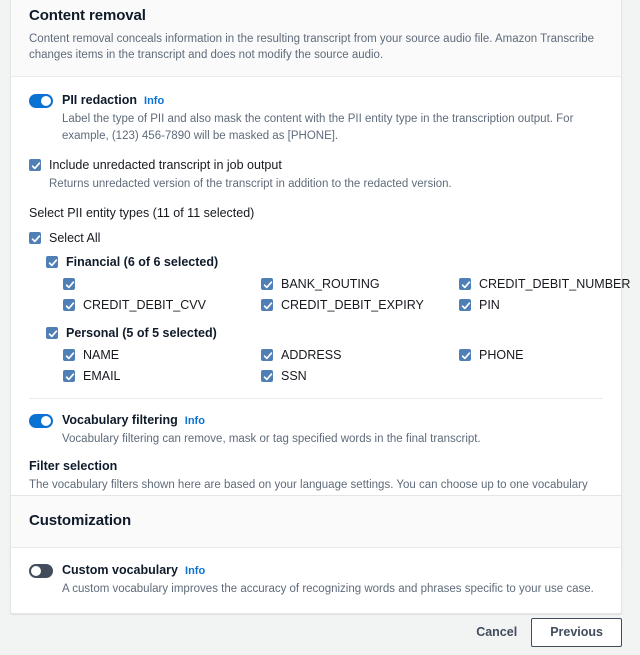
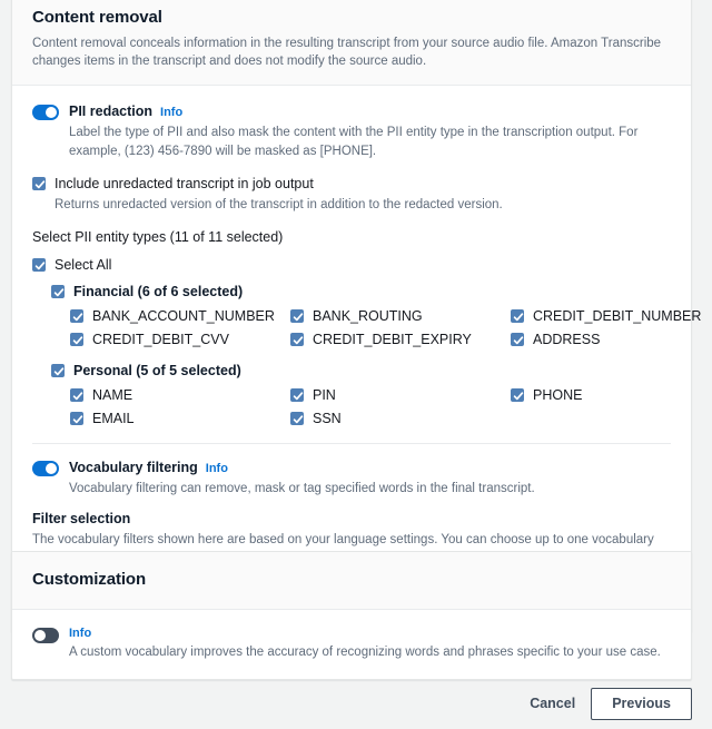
  Content removal
  Content removal conceals information in the resulting transcript from your source audio file. Amazon Transcribe changes items in the transcript and does not modify the source audio.
  PII redaction
  Info
  Label the type of PII and also mask the content with the PII entity type in the transcription output. For example, (123) 456-7890 will be masked as [PHONE].
  Include unredacted transcript in job output
  Returns unredacted version of the transcript in addition to the redacted version.
  Select PII entity types (11 of 11 selected)
  Select All
  Financial (6 of 6 selected)
+ BANK_ACCOUNT_NUMBER
  BANK_ROUTING
  CREDIT_DEBIT_NUMBER
  CREDIT_DEBIT_CVV
  CREDIT_DEBIT_EXPIRY
- PIN
+ ADDRESS
  Personal (5 of 5 selected)
  NAME
- ADDRESS
+ PIN
  PHONE
  EMAIL
  SSN
  Vocabulary filtering
  Info
  Vocabulary filtering can remove, mask or tag specified words in the final transcript.
  Filter selection
  Customization
- Custom vocabulary
  Info
  A custom vocabulary improves the accuracy of recognizing words and phrases specific to your use case.
  Cancel
  Previous
